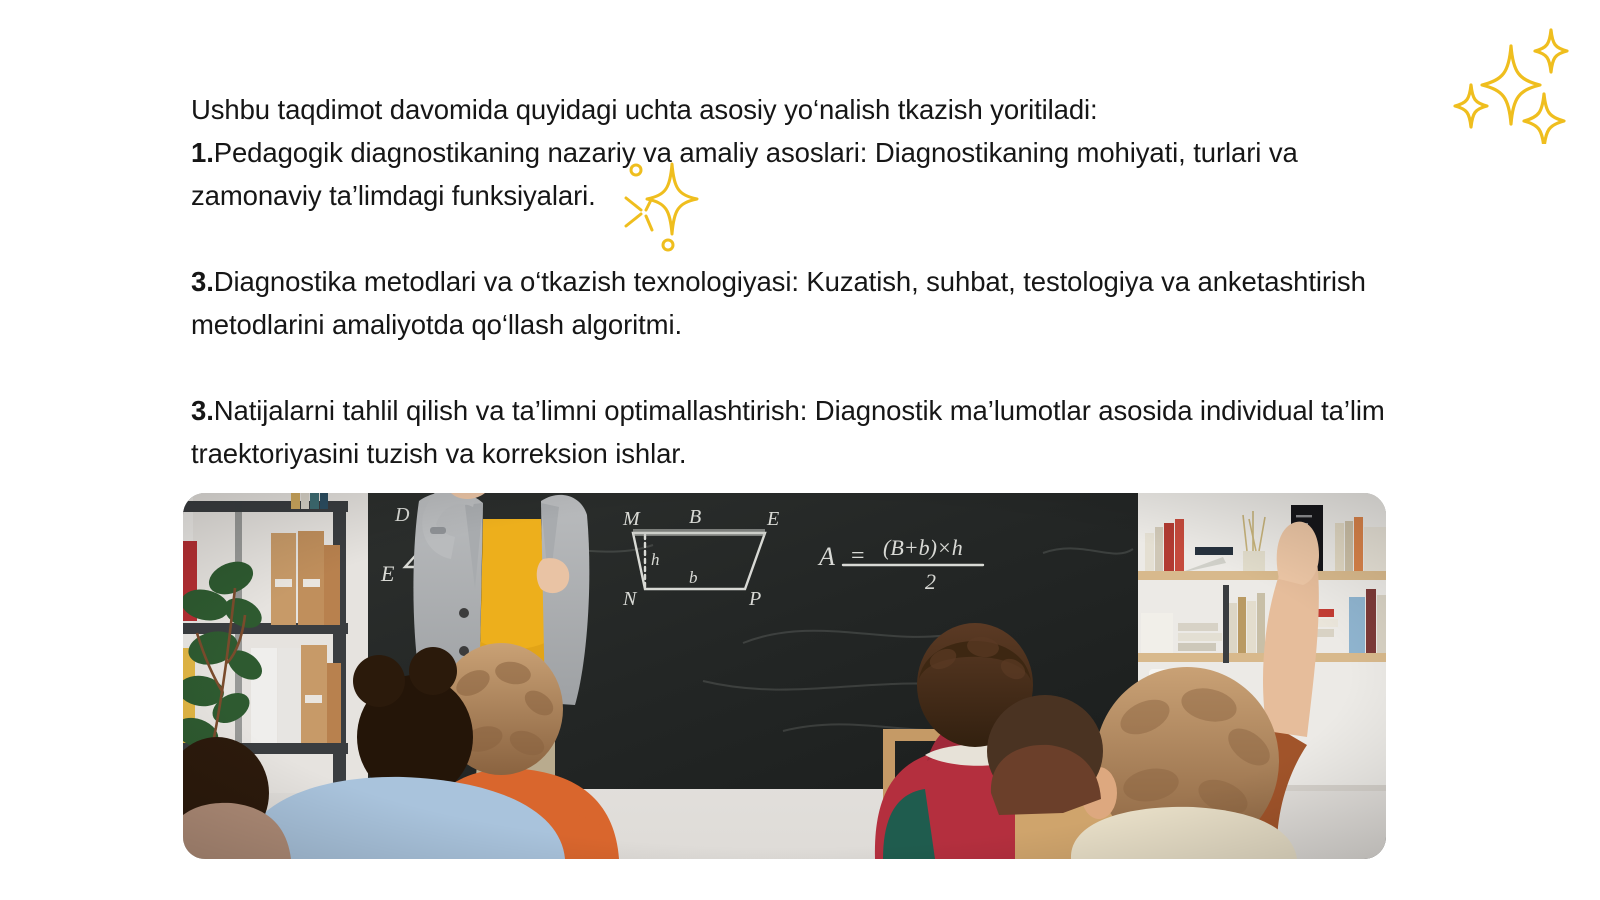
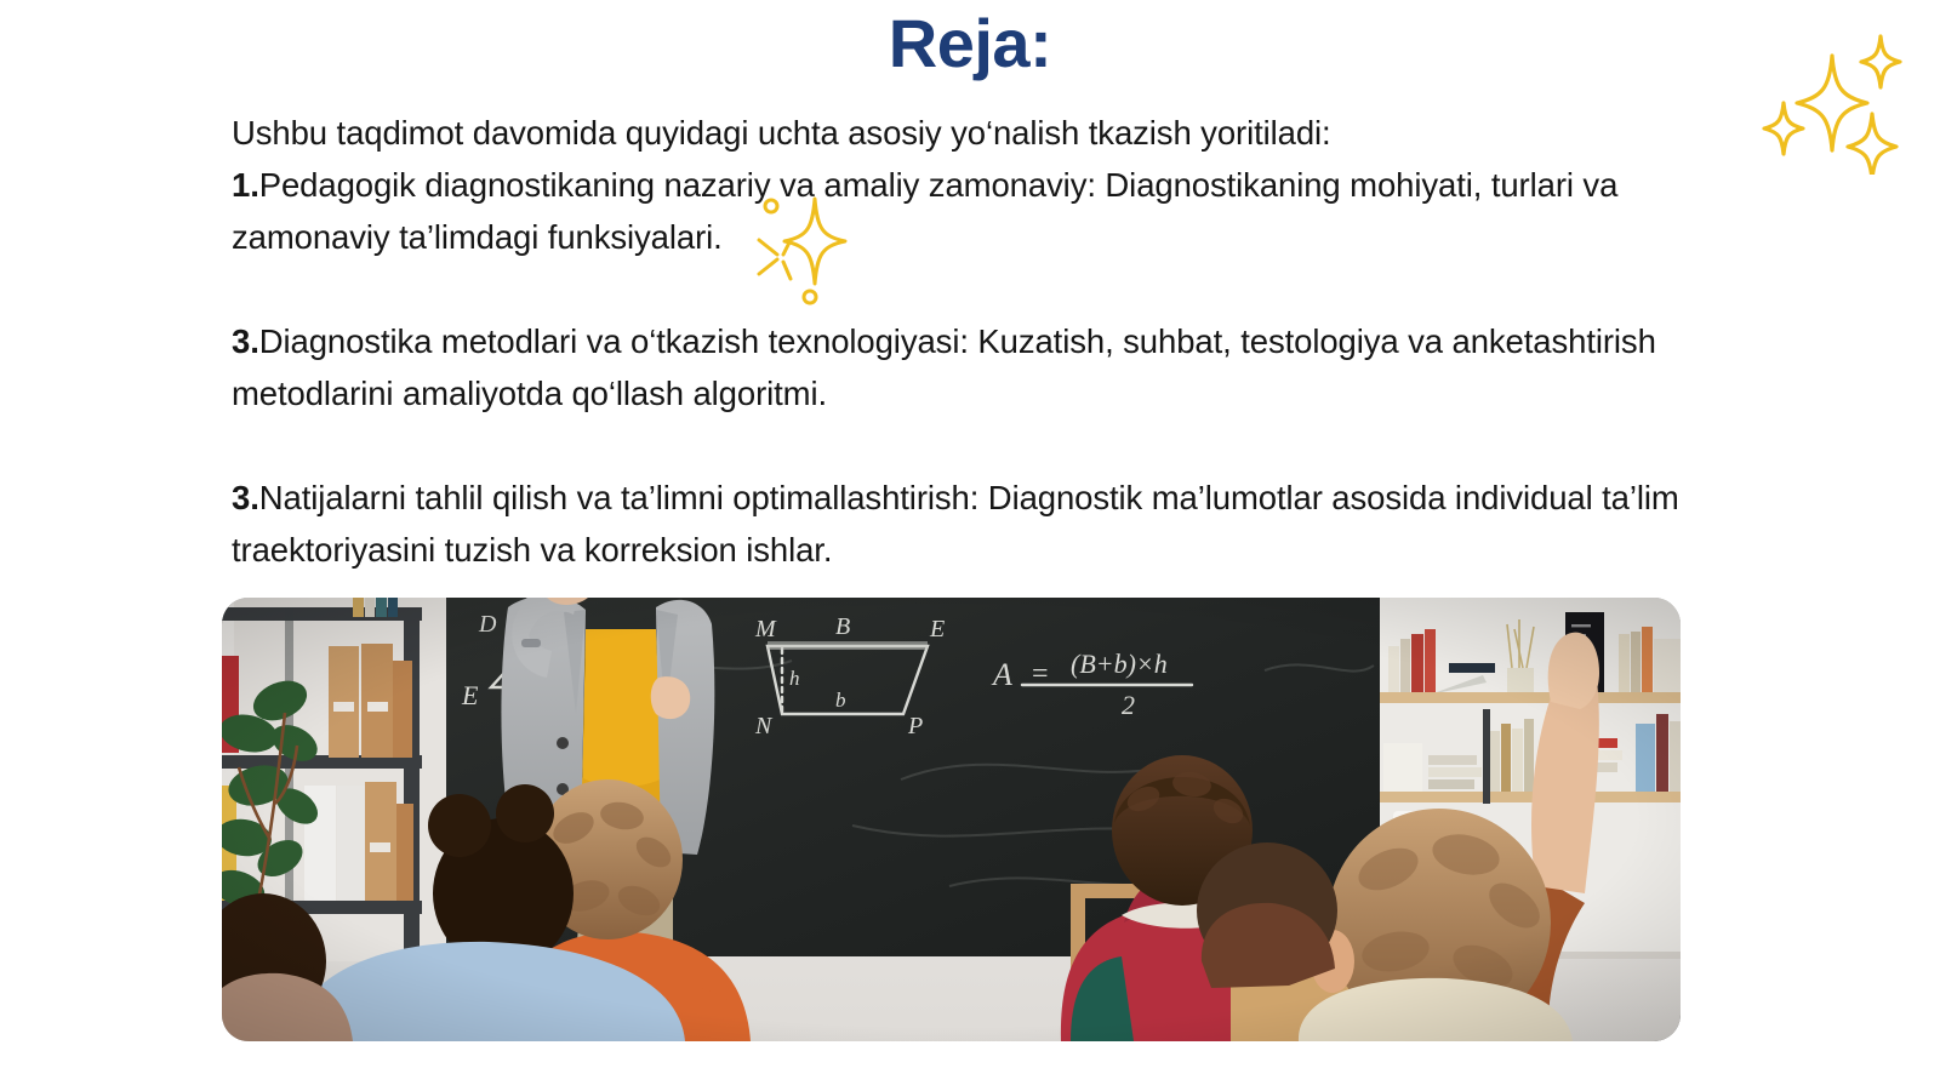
+ Reja:
  Ushbu taqdimot davomida quyidagi uchta asosiy yo‘nalish tkazish yoritiladi:
- 1.Pedagogik diagnostikaning nazariy va amaliy asoslari: Diagnostikaning mohiyati, turlari va zamonaviy ta’limdagi funksiyalari.
+ 1.Pedagogik diagnostikaning nazariy va amaliy zamonaviy: Diagnostikaning mohiyati, turlari va zamonaviy ta’limdagi funksiyalari.
  3.Diagnostika metodlari va o‘tkazish texnologiyasi: Kuzatish, suhbat, testologiya va anketashtirish metodlarini amaliyotda qo‘llash algoritmi.
  3.Natijalarni tahlil qilish va ta’limni optimallashtirish: Diagnostik ma’lumotlar asosida individual ta’lim traektoriyasini tuzish va korreksion ishlar.
